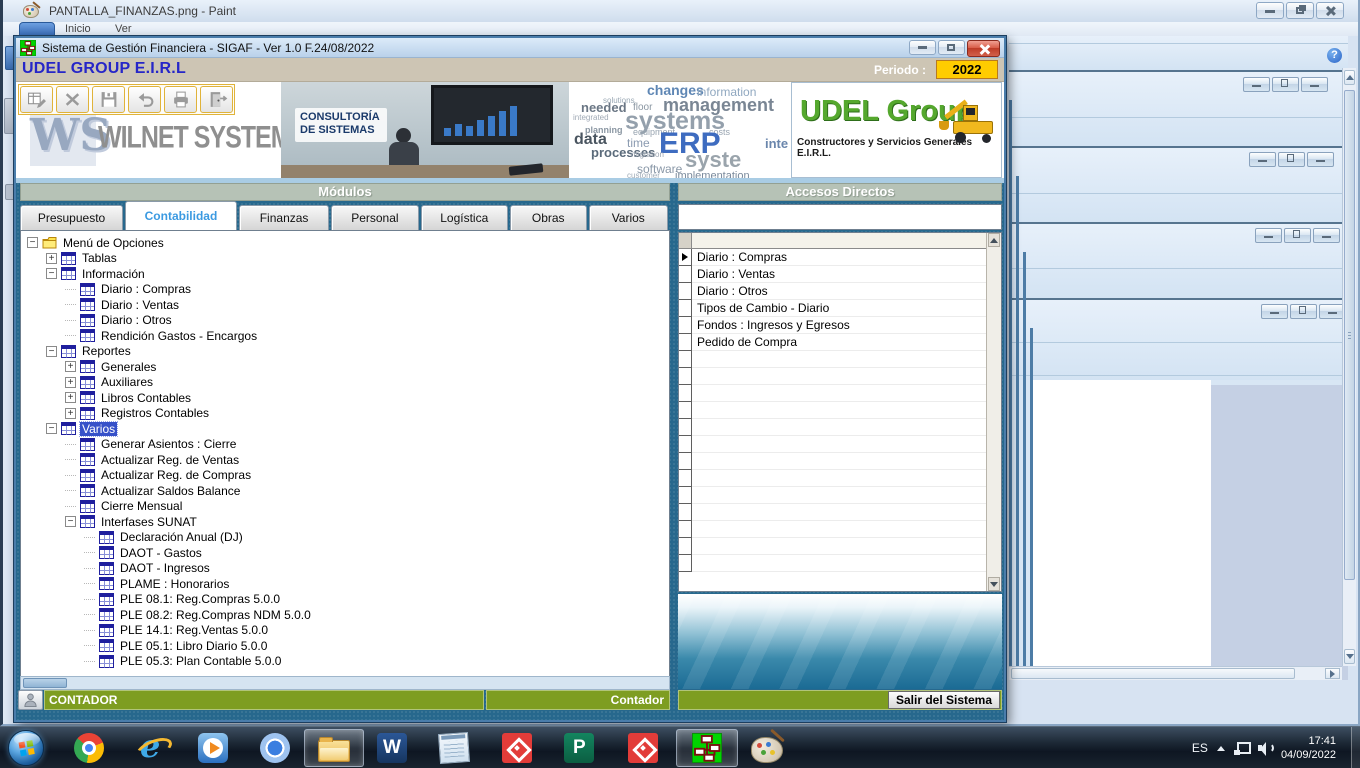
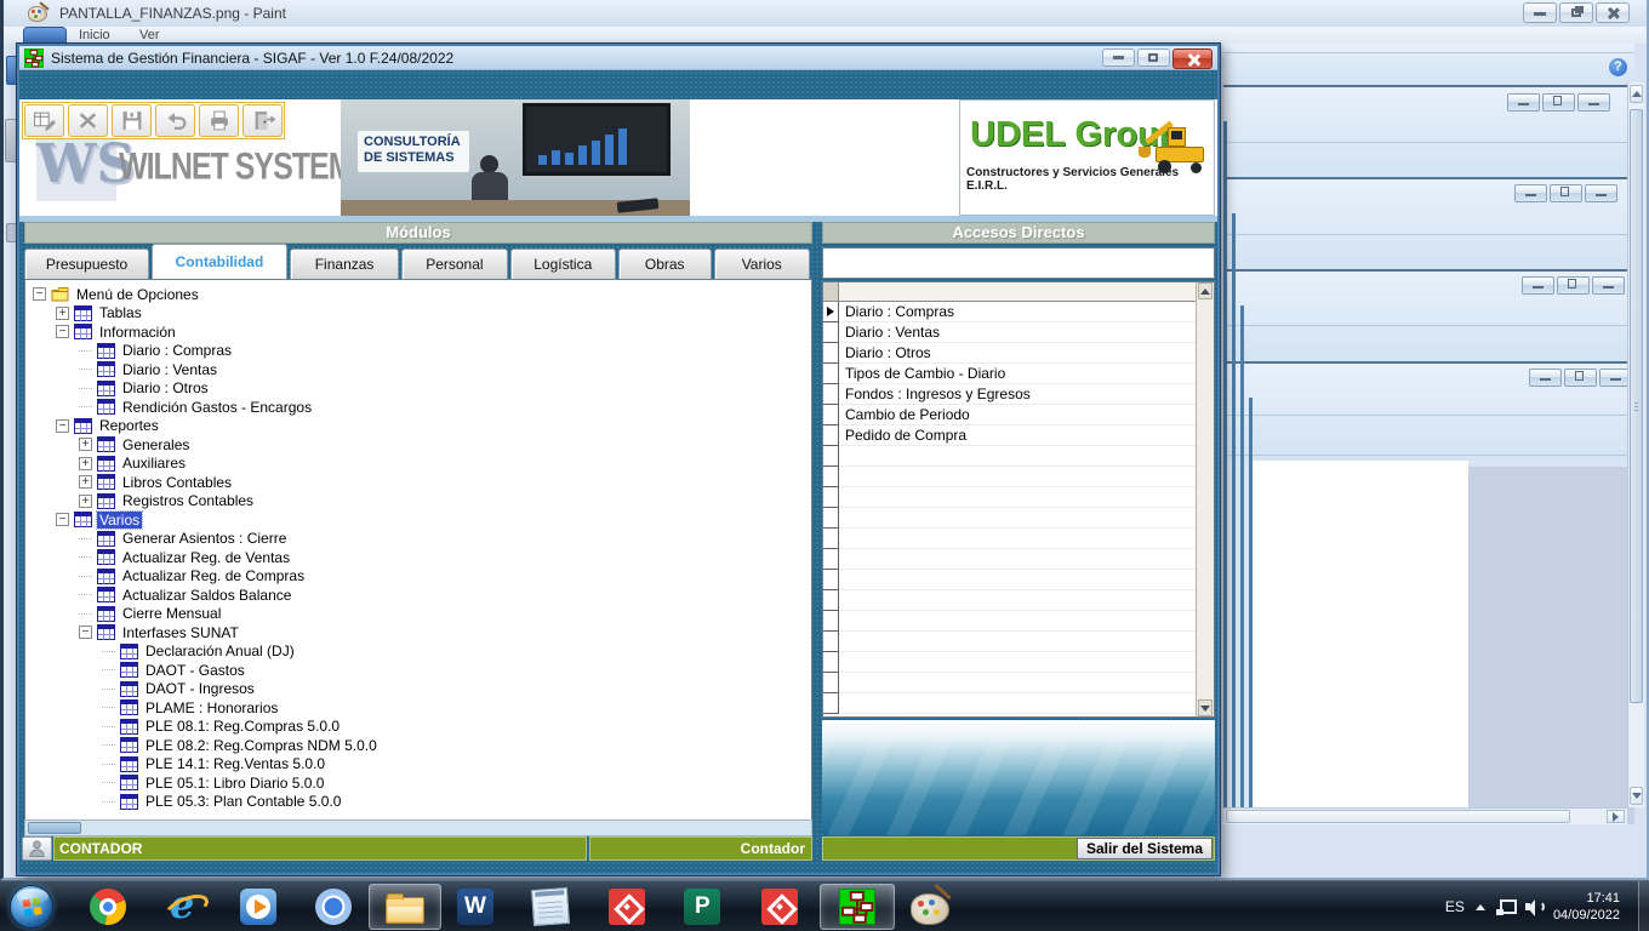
  PANTALLA_FINANZAS.png - Paint
  Inicio
  Ver
  ?
  Sistema de Gestión Financiera - SIGAF - Ver 1.0 F.24/08/2022
- UDEL GROUP E.I.R.L
- Periodo :
- 2022
  WS
  CONSULTORÍA
  DE SISTEMAS
- changes
- information
- solutions
- needed
- floor
- management
- integrated
- systems
- planning
- equipment
- data
- costs
- time
- ERP
- inte
- processes
- migration
- syste
- software
- customer
- implementation
  UDEL Grou
  Constructores y Servicios Gener E.I.R.L.
  Módulos
  Presupuesto
  Contabilidad
  Finanzas
  Personal
  Logística
  Obras
  Varios
  −
  Menú de Opciones
  +
  Tablas
  −
  Información
  Diario : Compras
  Diario : Ventas
  Diario : Otros
  Rendición Gastos - Encargos
  −
  Reportes
  +
  Generales
  +
  Auxiliares
  +
  Libros Contables
  +
  Registros Contables
  −
  Varios
  Generar Asientos : Cierre
  Actualizar Reg. de Ventas
  Actualizar Reg. de Compras
  Actualizar Saldos Balance
  Cierre Mensual
  −
  Interfases SUNAT
  Declaración Anual (DJ)
  DAOT - Gastos
  DAOT - Ingresos
  PLAME : Honorarios
  PLE 08.1: Reg.Compras 5.0.0
  PLE 08.2: Reg.Compras NDM 5.0.0
  PLE 14.1: Reg.Ventas 5.0.0
  PLE 05.1: Libro Diario 5.0.0
  PLE 05.3: Plan Contable 5.0.0
  Accesos Directos
  Diario : Compras
  Diario : Ventas
  Diario : Otros
  Tipos de Cambio - Diario
  Fondos : Ingresos y Egresos
+ Cambio de Periodo
  Pedido de Compra
  CONTADOR
  Contador
  Salir del Sistema
  ES
  17:41
  04/09/2022
